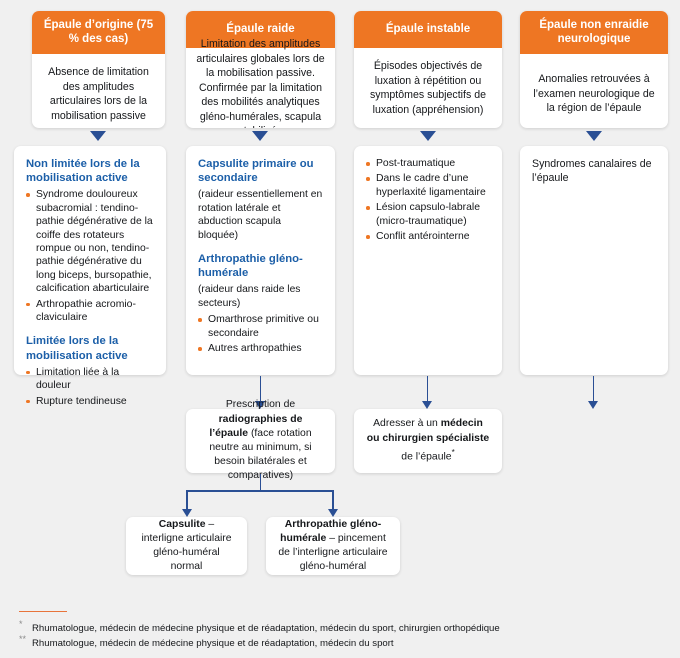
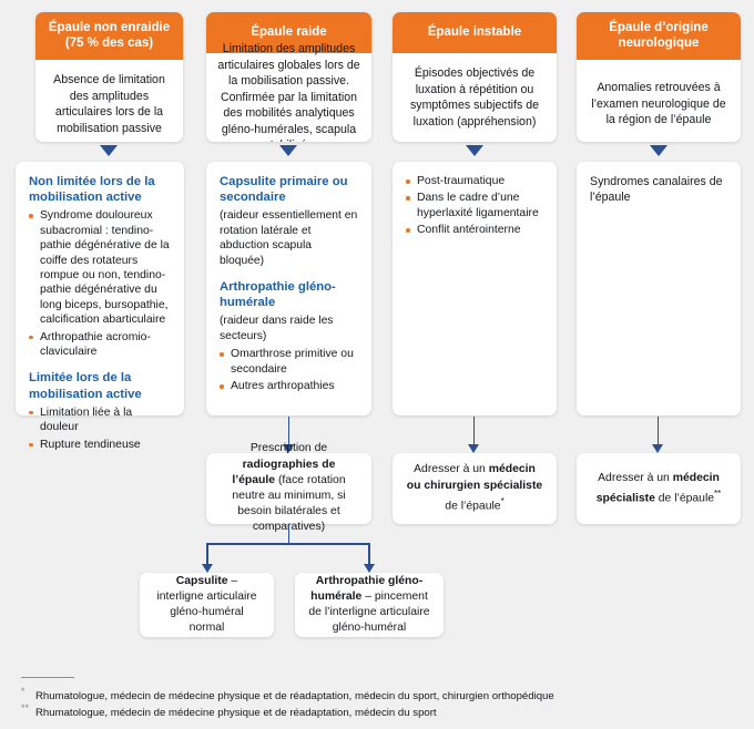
- Épaule d’origine (75 % des cas)
+ Épaule non enraidie (75 % des cas)
  Absence de limitation des amplitudes articulaires lors de la mobilisation passive
  Épaule raide
  Limitation des amplitudes articulaires globales lors de la mobilisation passive. Confirmée par la limitation des mobilités analytiques gléno-humérales, scapula
  Épaule instable
  Épisodes objectivés de luxation à répétition ou symptômes subjectifs de luxation (appréhension)
- Épaule non enraidie neurologique
+ Épaule d’origine neurologique
  Anomalies retrouvées à l’examen neurologique de la région de l’épaule
  Non limitée lors de la mobilisation active
  Syndrome douloureux subacromial : tendino-pathie dégénérative de la coiffe des rotateurs rompue ou non, tendino-pathie dégénérative du long biceps, bursopathie, calcification abarticulaire
  Arthropathie acromio-claviculaire
  Limitée lors de la mobilisation active
  Limitation liée à la douleur
  Rupture tendineuse
  Capsulite primaire ou secondaire
  (raideur essentiellement en rotation latérale et abduction scapula bloquée)
  Arthropathie gléno-humérale
  (raideur dans raide les secteurs)
  Omarthrose primitive ou secondaire
  Autres arthropathies
  Post-traumatique
  Dans le cadre d’une hyperlaxité ligamentaire
- Lésion capsulo-labrale (micro-traumatique)
  Conflit antérointerne
  Syndromes canalaires de l’épaule
  Prescription de radiographies de l’épaule (face rotation neutre au minimum, si besoin bilatérales et compaatives)
  Adresser à un médecin ou chirurgien spécialiste de l’épaule*
+ Adresser à un médecin spécialiste de l’épaule**
  Capsulite – interligne articulaire gléno-huméral normal
  Arthropathie gléno-humérale – pincement de l’interligne articulaire gléno-huméral
  * Rhumatologue, médecin de médecine physique et de réadaptation, médecin du sport, chirurgien orthopédique
  ** Rhumatologue, médecin de médecine physique et de réadaptation, médecin du sport
